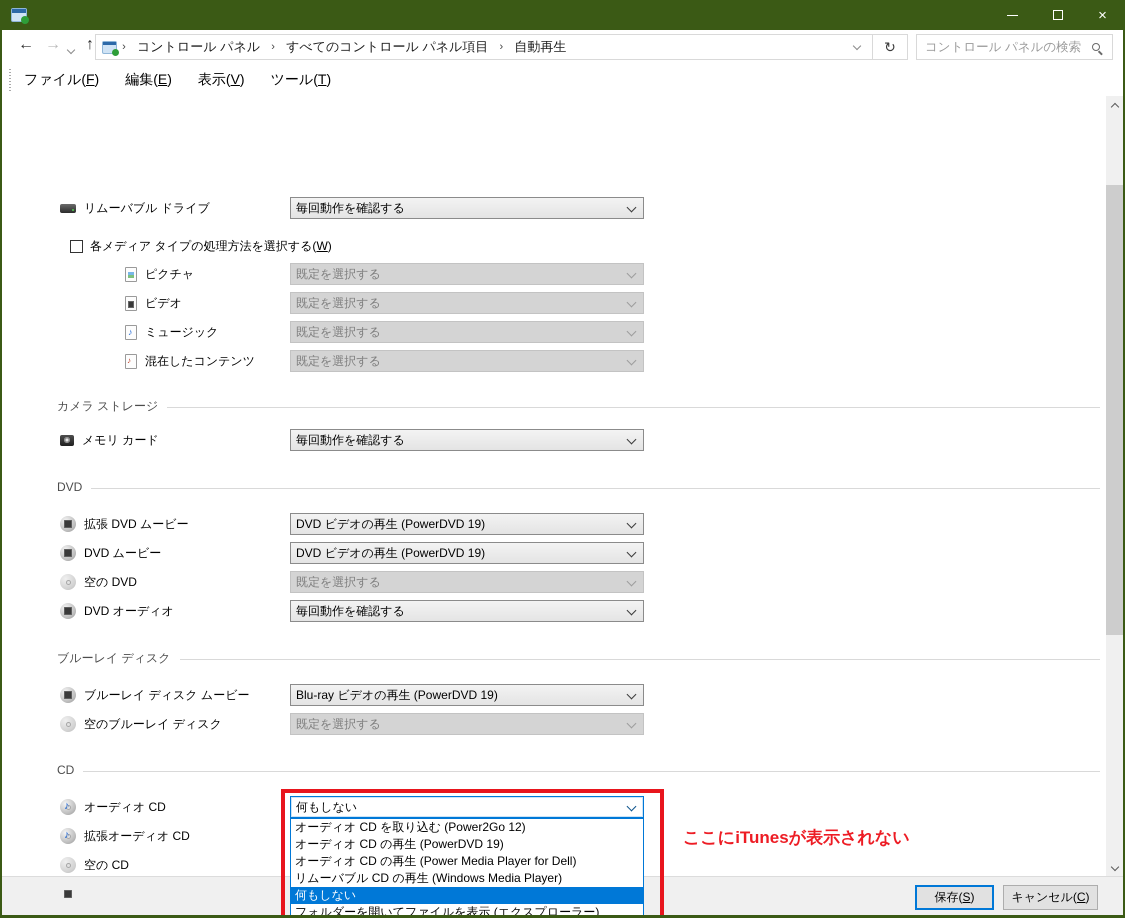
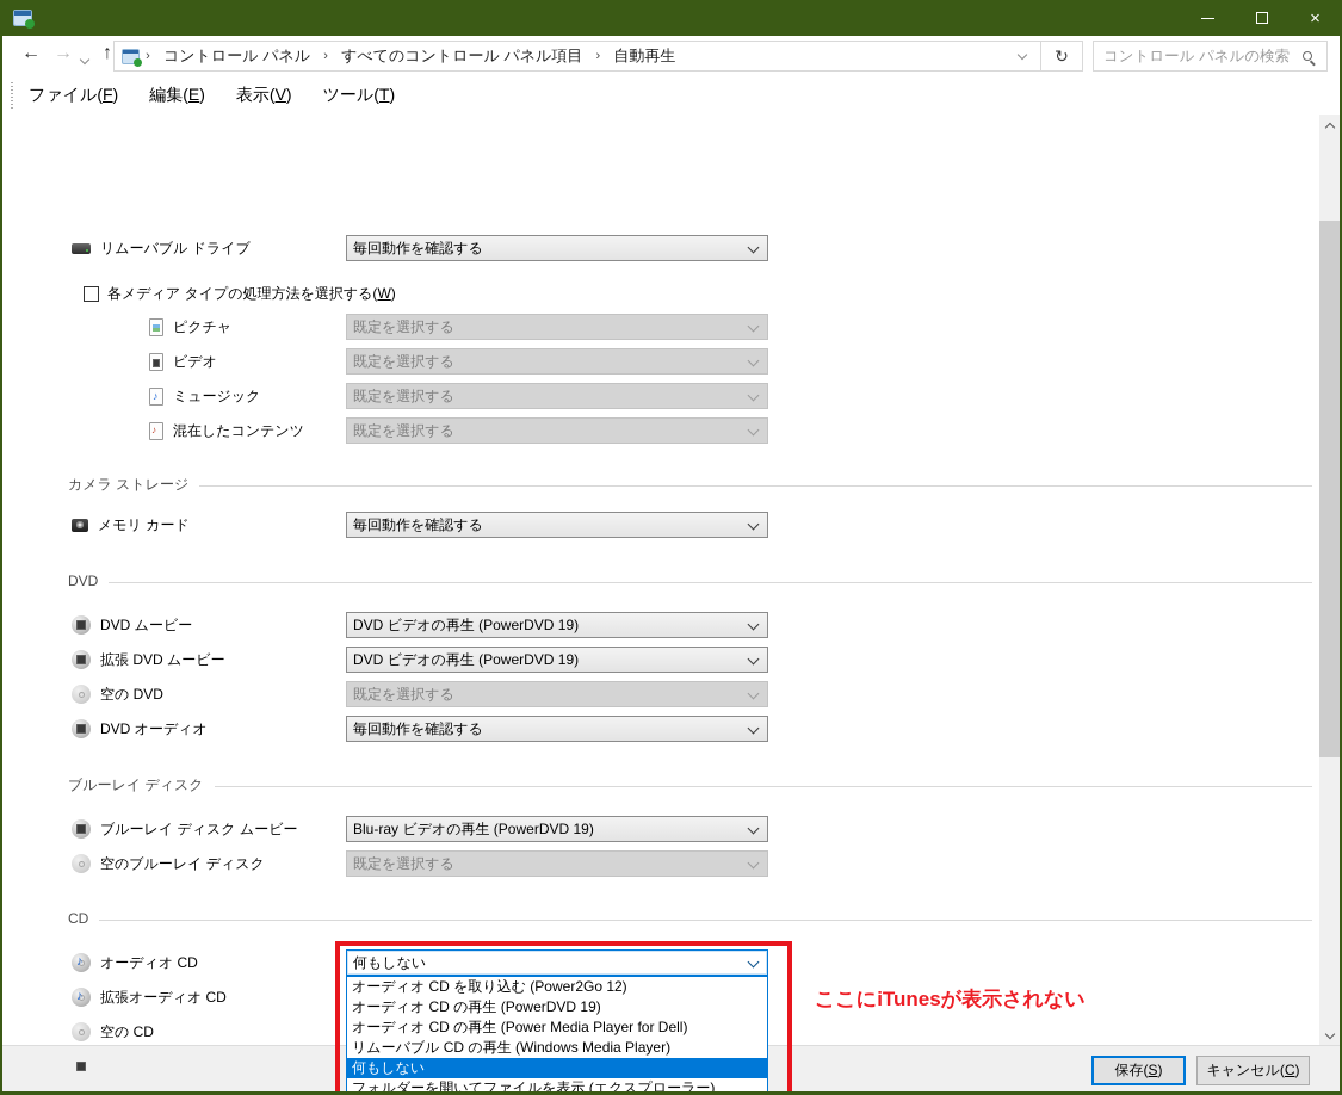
  ×
  ←
  →
  ↑
  ›
  コントロール パネル
  ›
  すべてのコントロール パネル項目
  ›
  自動再生
  ↻
  コントロール パネルの検索
  ファイル(F)
  編集(E)
  表示(V)
  ツール(T)
  リムーバブル ドライブ
  毎回動作を確認する
  各メディア タイプの処理方法を選択する(W)
  ピクチャ
  既定を選択する
  ビデオ
  既定を選択する
  ミュージック
  既定を選択する
  混在したコンテンツ
  既定を選択する
  カメラ ストレージ
  メモリ カード
  毎回動作を確認する
  DVD
- 拡張 DVD ムービー
+ DVD ムービー
  DVD ビデオの再生 (PowerDVD 19)
- DVD ムービー
+ 拡張 DVD ムービー
  DVD ビデオの再生 (PowerDVD 19)
  空の DVD
  既定を選択する
  DVD オーディオ
  毎回動作を確認する
  ブルーレイ ディスク
  ブルーレイ ディスク ムービー
  Blu-ray ビデオの再生 (PowerDVD 19)
  空のブルーレイ ディスク
  既定を選択する
  CD
  オーディオ CD
  何もしない
  拡張オーディオ CD
  空の CD
  オーディオ CD を取り込む (Power2Go 12)
  オーディオ CD の再生 (PowerDVD 19)
  オーディオ CD の再生 (Power Media Player for Dell)
  リムーバブル CD の再生 (Windows Media Player)
  何もしない
  フォルダーを開いてファイルを表示 (エクスプローラー)
  ここにiTunesが表示されない
  保存(S)
  キャンセル(C)
